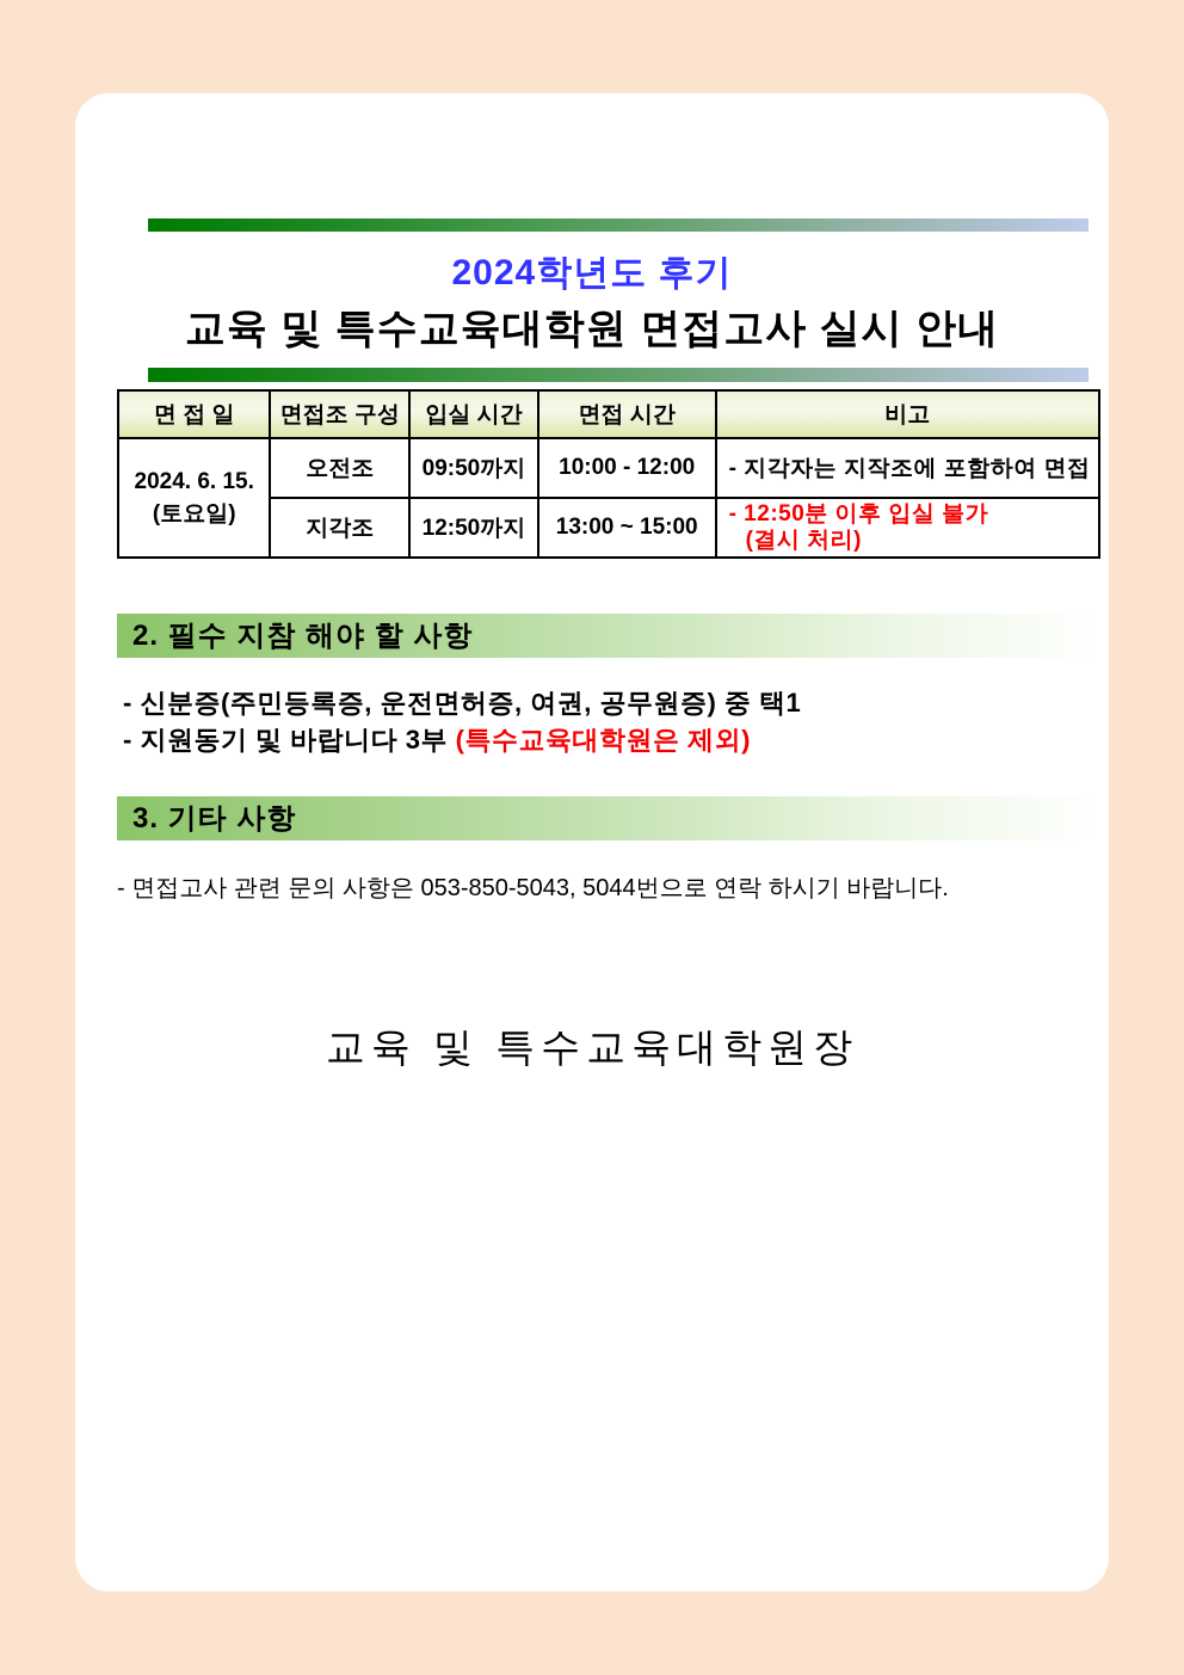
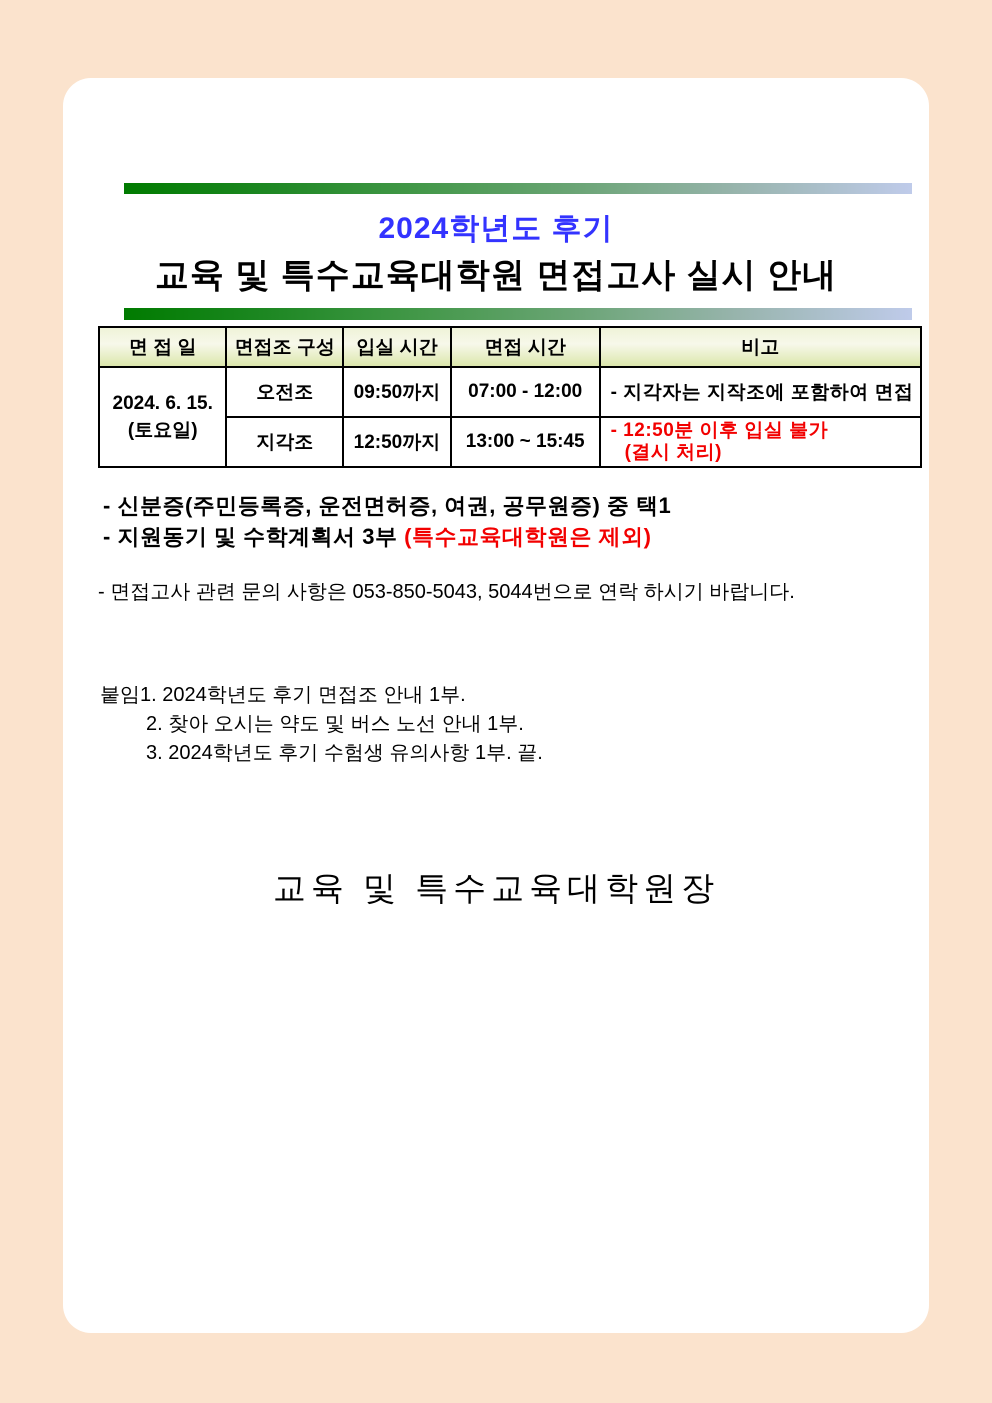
  2024학년도 후기
  교육 및 특수교육대학원 면접고사 실시 안내
  면 접 일	면접조 구성	입실 시간	면접 시간	비고
- 2024. 6. 15. (토요일)	오전조	09:50까지	10:00 - 12:00	- 지각자는 지작조에 포함하여 면접
+ 2024. 6. 15. (토요일)	오전조	09:50까지	07:00 - 12:00	- 지각자는 지작조에 포함하여 면접
- 지각조	12:50까지	13:00 ~ 15:00	- 12:50분 이후 입실 불가 (결시 처리)
+ 지각조	12:50까지	13:00 ~ 15:45	- 12:50분 이후 입실 불가 (결시 처리)
- 2. 필수 지참 해야 할 사항
  - 신분증(주민등록증, 운전면허증, 여권, 공무원증) 중 택1
- - 지원동기 및 바랍니다 3부 (특수교육대학원은 제외)
+ - 지원동기 및 수학계획서 3부 (특수교육대학원은 제외)
- 3. 기타 사항
  - 면접고사 관련 문의 사항은 053-850-5043, 5044번으로 연락 하시기 바랍니다.
+ 붙임1. 2024학년도 후기 면접조 안내 1부.
+ 2. 찾아 오시는 약도 및 버스 노선 안내 1부.
+ 3. 2024학년도 후기 수험생 유의사항 1부. 끝.
  교육 및 특수교육대학원장
